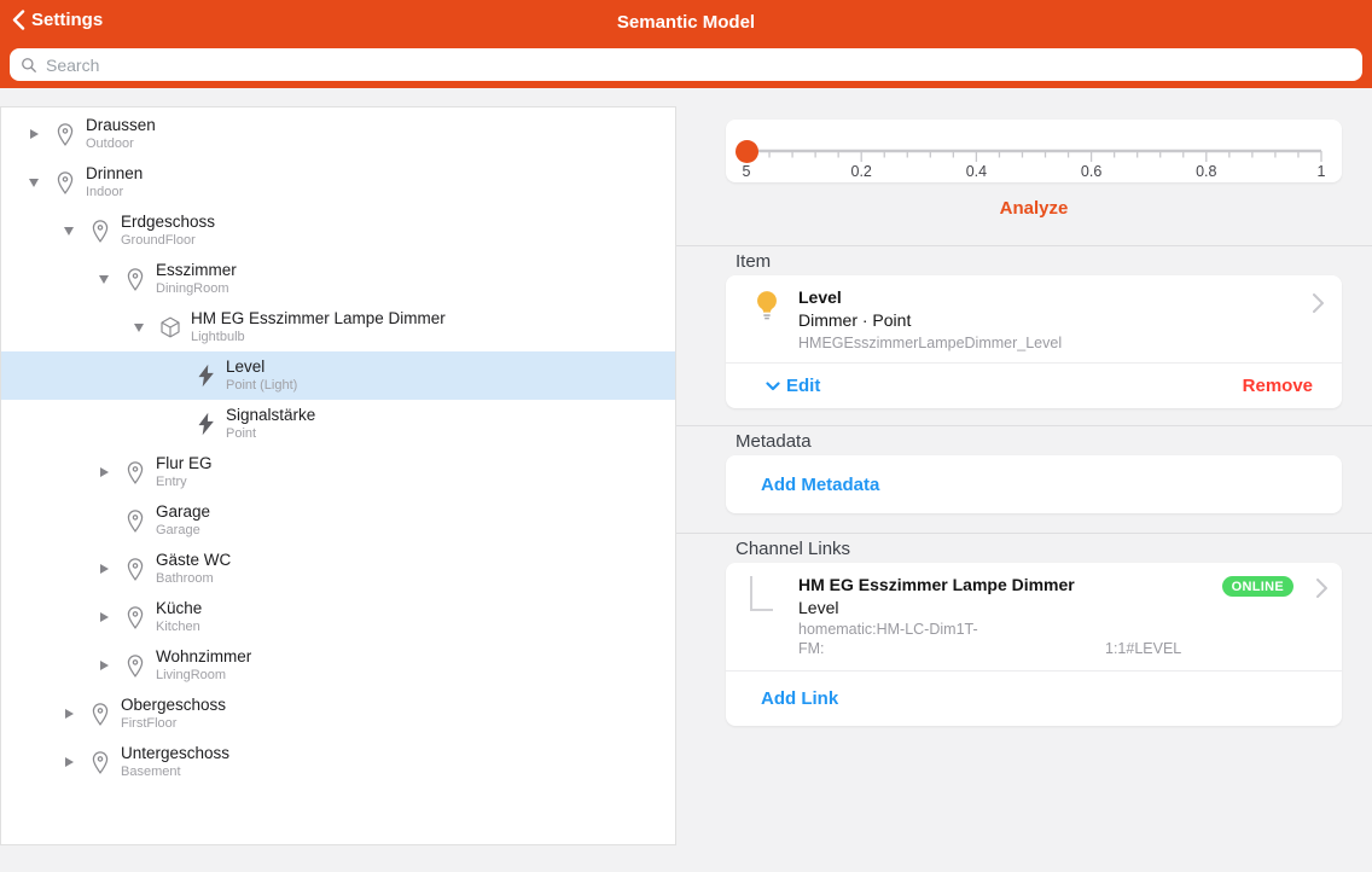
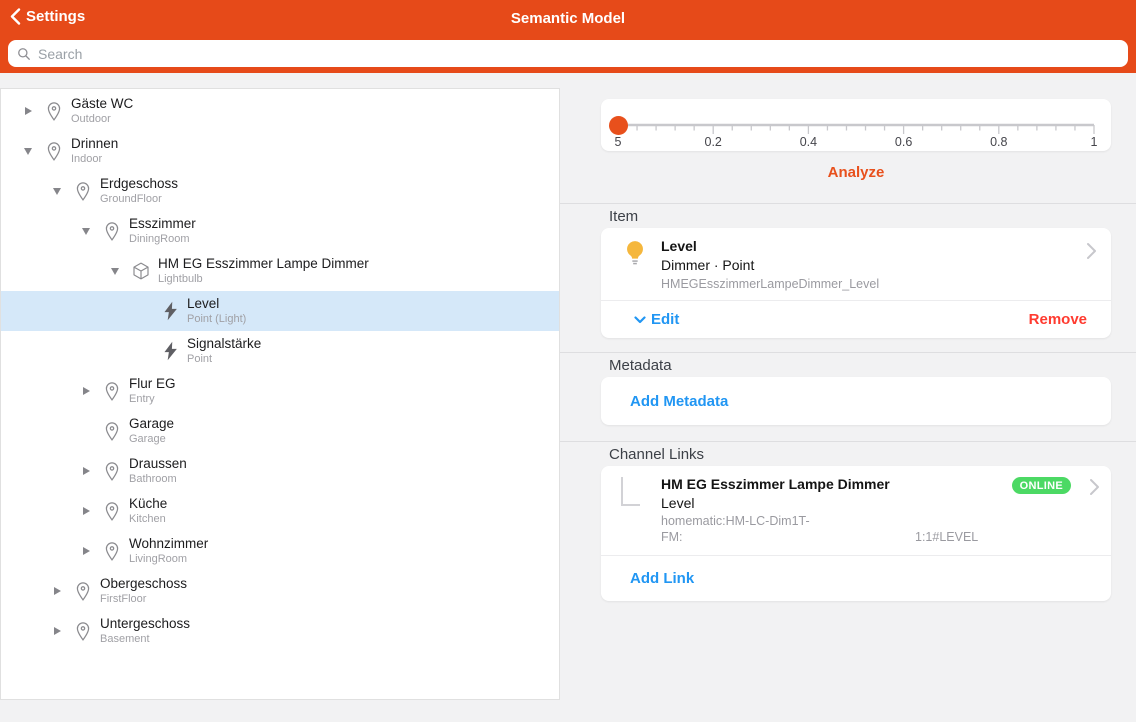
  Settings
  Semantic Model
  Search
- Draussen
+ Gäste WC
  Outdoor
  Drinnen
  Indoor
  Erdgeschoss
  GroundFloor
  Esszimmer
  DiningRoom
  HM EG Esszimmer Lampe Dimmer
  Lightbulb
  Level
  Point (Light)
  Signalstärke
  Point
  Flur EG
  Entry
  Garage
  Garage
- Gäste WC
+ Draussen
  Bathroom
  Küche
  Kitchen
  Wohnzimmer
  LivingRoom
  Obergeschoss
  FirstFloor
  Untergeschoss
  Basement
  5
  0.2
  0.4
  0.6
  0.8
  1
  Analyze
  Item
  Level
  Dimmer · Point
  HMEGEsszimmerLampeDimmer_Level
  Edit
  Remove
  Metadata
  Add Metadata
  Channel Links
  HM EG Esszimmer Lampe Dimmer
  Level
  homematic:HM-LC-Dim1T-
  FM:
  1:1#LEVEL
  ONLINE
  Add Link
